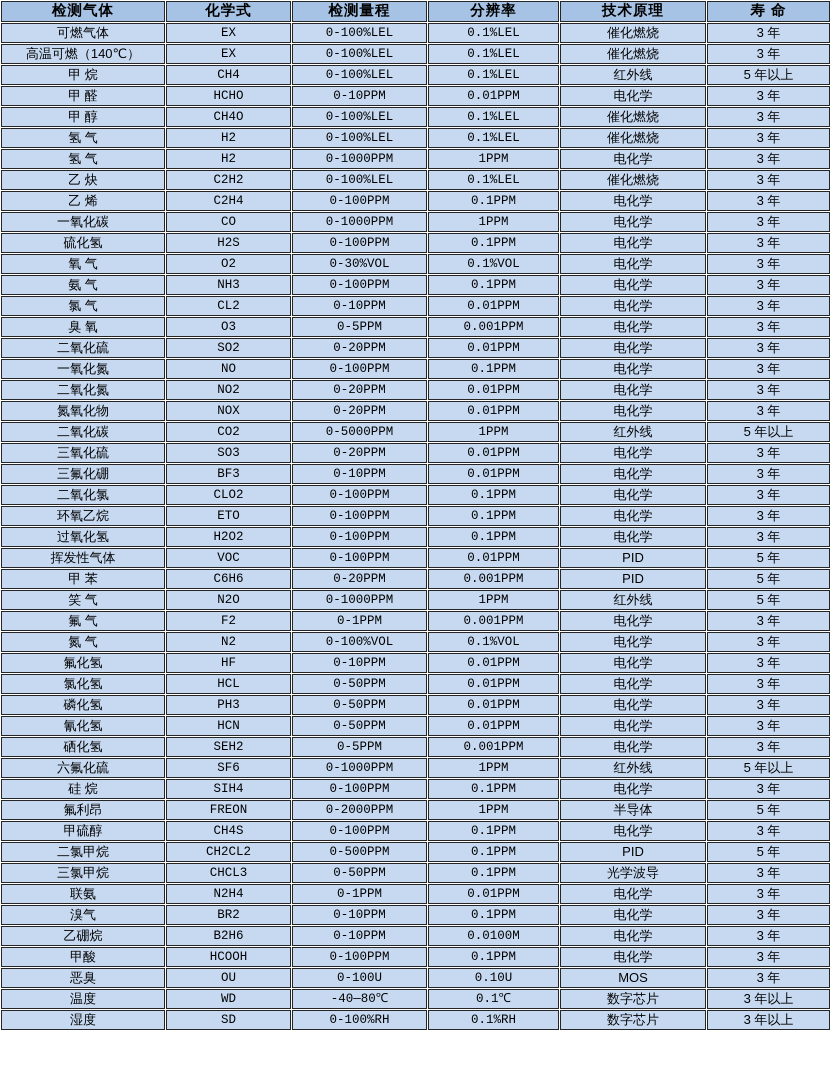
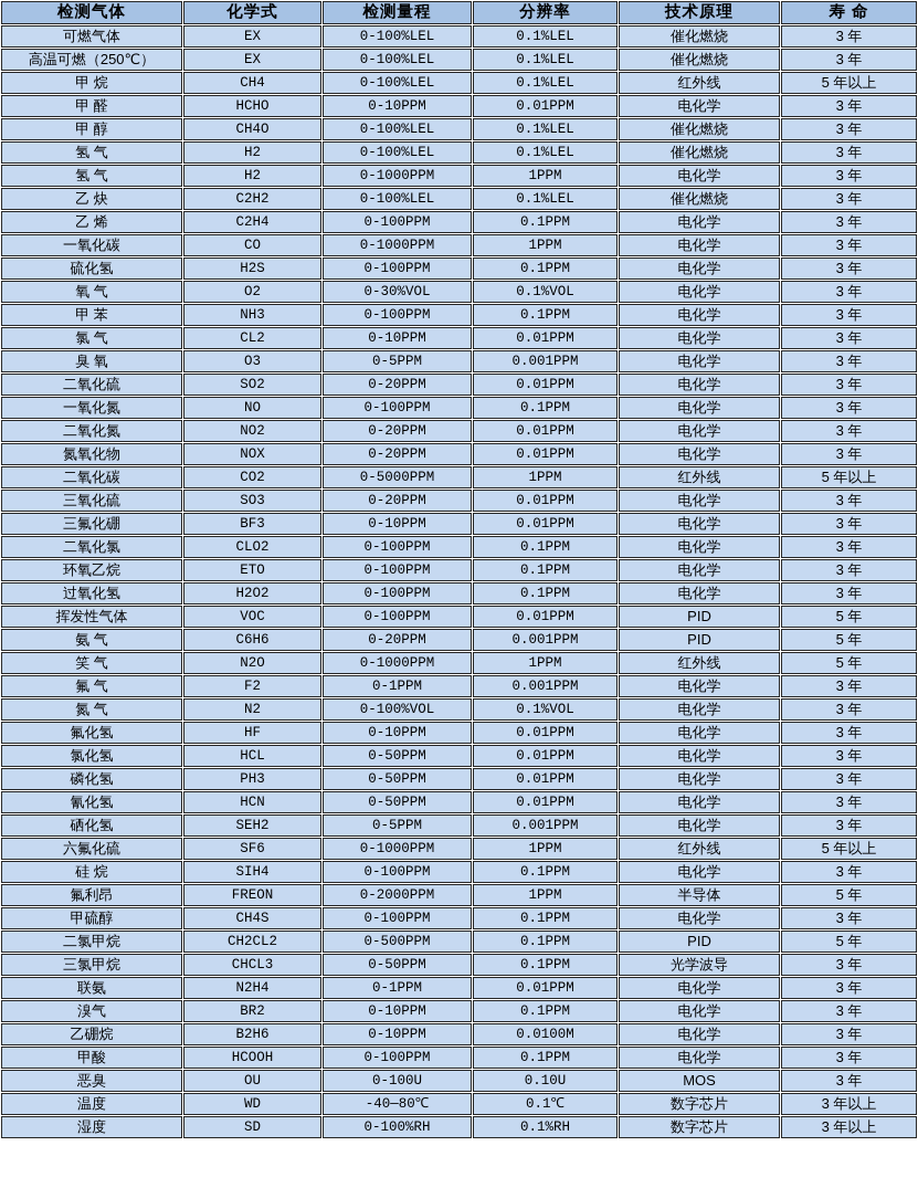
  检测气体	化学式	检测量程	分辨率	技术原理	寿 命
  可燃气体	EX	0-100%LEL	0.1%LEL	催化燃烧	3 年
- 高温可燃（140℃）	EX	0-100%LEL	0.1%LEL	催化燃烧	3 年
+ 高温可燃（250℃）	EX	0-100%LEL	0.1%LEL	催化燃烧	3 年
  甲 烷	CH4	0-100%LEL	0.1%LEL	红外线	5 年以上
  甲 醛	HCHO	0-10PPM	0.01PPM	电化学	3 年
  甲 醇	CH4O	0-100%LEL	0.1%LEL	催化燃烧	3 年
  氢 气	H2	0-100%LEL	0.1%LEL	催化燃烧	3 年
  氢 气	H2	0-1000PPM	1PPM	电化学	3 年
  乙 炔	C2H2	0-100%LEL	0.1%LEL	催化燃烧	3 年
  乙 烯	C2H4	0-100PPM	0.1PPM	电化学	3 年
  一氧化碳	CO	0-1000PPM	1PPM	电化学	3 年
  硫化氢	H2S	0-100PPM	0.1PPM	电化学	3 年
  氧 气	O2	0-30%VOL	0.1%VOL	电化学	3 年
- 氨 气	NH3	0-100PPM	0.1PPM	电化学	3 年
+ 甲 苯	NH3	0-100PPM	0.1PPM	电化学	3 年
  氯 气	CL2	0-10PPM	0.01PPM	电化学	3 年
  臭 氧	O3	0-5PPM	0.001PPM	电化学	3 年
  二氧化硫	SO2	0-20PPM	0.01PPM	电化学	3 年
  一氧化氮	NO	0-100PPM	0.1PPM	电化学	3 年
  二氧化氮	NO2	0-20PPM	0.01PPM	电化学	3 年
  氮氧化物	NOX	0-20PPM	0.01PPM	电化学	3 年
  二氧化碳	CO2	0-5000PPM	1PPM	红外线	5 年以上
  三氧化硫	SO3	0-20PPM	0.01PPM	电化学	3 年
  三氟化硼	BF3	0-10PPM	0.01PPM	电化学	3 年
  二氧化氯	CLO2	0-100PPM	0.1PPM	电化学	3 年
  环氧乙烷	ETO	0-100PPM	0.1PPM	电化学	3 年
  过氧化氢	H2O2	0-100PPM	0.1PPM	电化学	3 年
  挥发性气体	VOC	0-100PPM	0.01PPM	PID	5 年
- 甲 苯	C6H6	0-20PPM	0.001PPM	PID	5 年
+ 氨 气	C6H6	0-20PPM	0.001PPM	PID	5 年
  笑 气	N2O	0-1000PPM	1PPM	红外线	5 年
  氟 气	F2	0-1PPM	0.001PPM	电化学	3 年
  氮 气	N2	0-100%VOL	0.1%VOL	电化学	3 年
  氟化氢	HF	0-10PPM	0.01PPM	电化学	3 年
  氯化氢	HCL	0-50PPM	0.01PPM	电化学	3 年
  磷化氢	PH3	0-50PPM	0.01PPM	电化学	3 年
  氰化氢	HCN	0-50PPM	0.01PPM	电化学	3 年
  硒化氢	SEH2	0-5PPM	0.001PPM	电化学	3 年
  六氟化硫	SF6	0-1000PPM	1PPM	红外线	5 年以上
  硅 烷	SIH4	0-100PPM	0.1PPM	电化学	3 年
  氟利昂	FREON	0-2000PPM	1PPM	半导体	5 年
  甲硫醇	CH4S	0-100PPM	0.1PPM	电化学	3 年
  二氯甲烷	CH2CL2	0-500PPM	0.1PPM	PID	5 年
  三氯甲烷	CHCL3	0-50PPM	0.1PPM	光学波导	3 年
  联氨	N2H4	0-1PPM	0.01PPM	电化学	3 年
  溴气	BR2	0-10PPM	0.1PPM	电化学	3 年
  乙硼烷	B2H6	0-10PPM	0.0100M	电化学	3 年
  甲酸	HCOOH	0-100PPM	0.1PPM	电化学	3 年
  恶臭	OU	0-100U	0.10U	MOS	3 年
  温度	WD	-40—80℃	0.1℃	数字芯片	3 年以上
  湿度	SD	0-100%RH	0.1%RH	数字芯片	3 年以上
